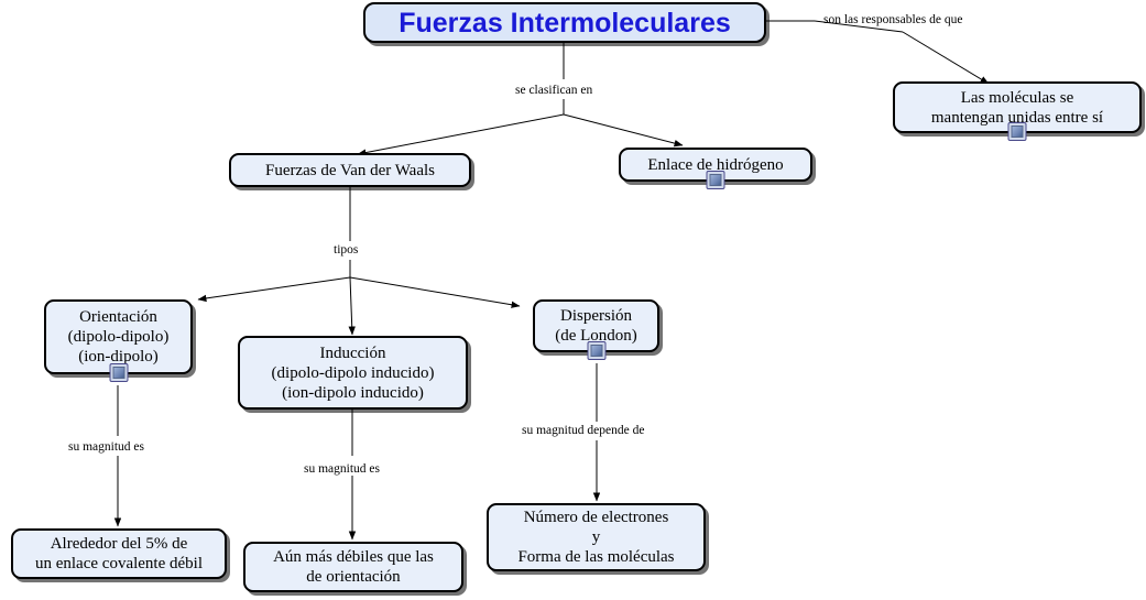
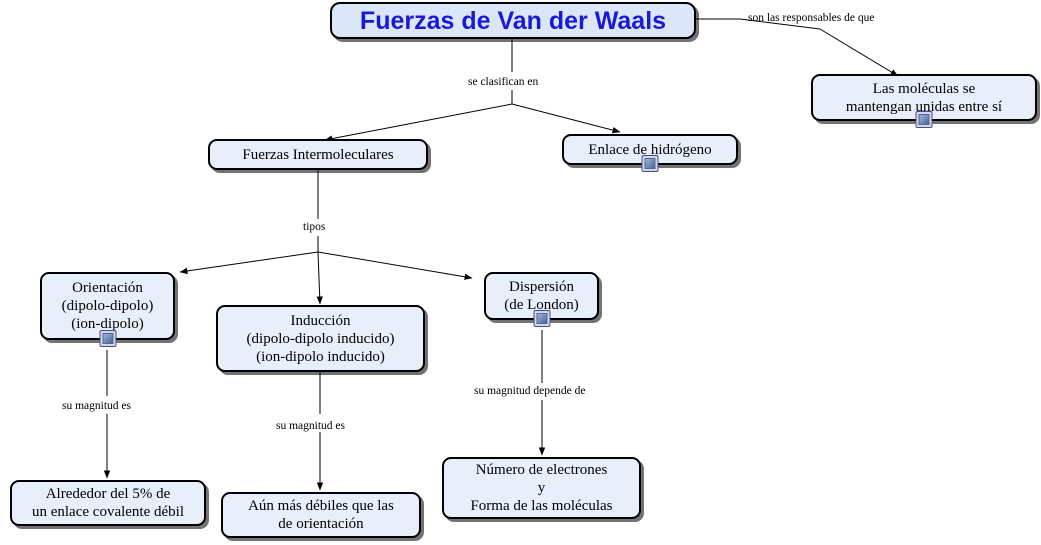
  son las responsables de que
  se clasifican en
  tipos
  su magnitud es
  su magnitud es
  su magnitud depende de
- Fuerzas Intermoleculares
+ Fuerzas de Van der Waals
  Las moléculas se
  mantengan unidas entre sí
- Fuerzas de Van der Waals
+ Fuerzas Intermoleculares
  Enlace de hidrógeno
  Orientación
  (dipolo-dipolo)
  (ion-dipolo)
  Inducción
  (dipolo-dipolo inducido)
  (ion-dipolo inducido)
  Dispersión
  (de London)
  Alrededor del 5% de
  un enlace covalente débil
  Aún más débiles que las
  de orientación
  Número de electrones
  y
  Forma de las moléculas
